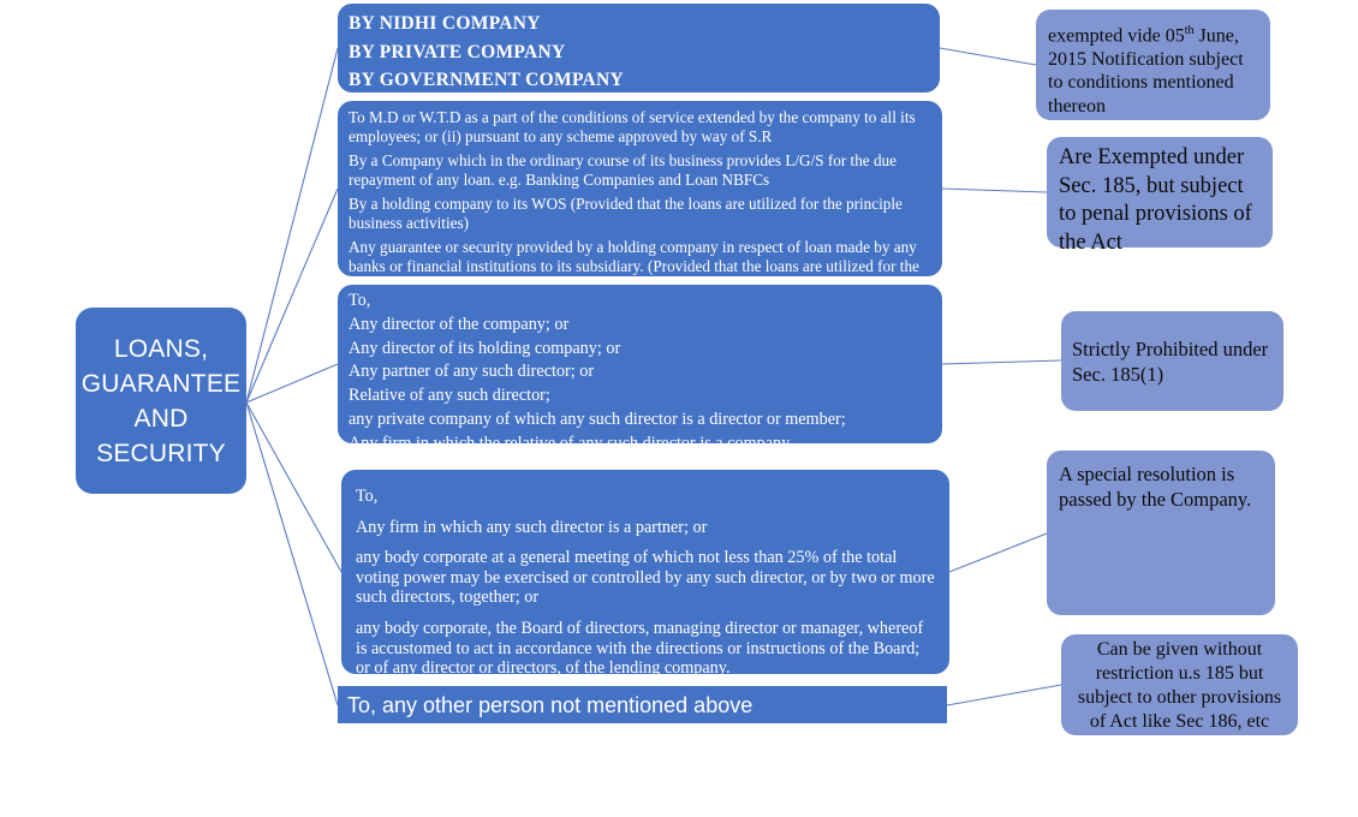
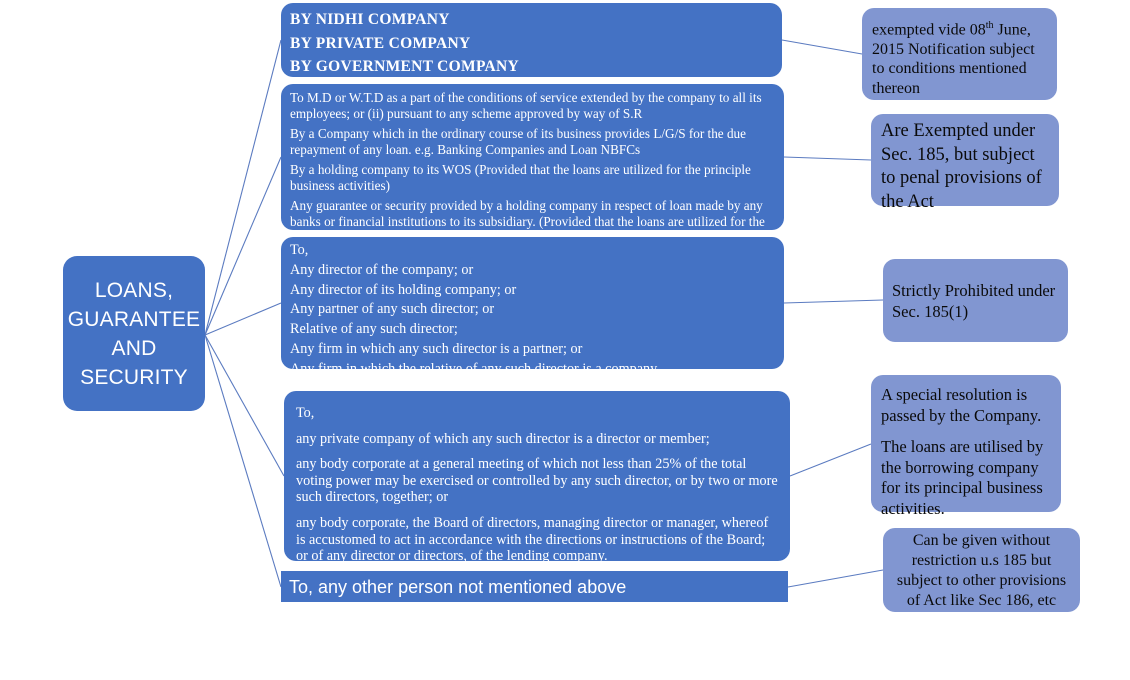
  LOANS,
  GUARANTEE
  AND
  SECURITY
  BY NIDHI COMPANY
  BY PRIVATE COMPANY
  BY GOVERNMENT COMPANY
  To M.D or W.T.D as a part of the conditions of service extended by the company to all its employees; or (ii) pursuant to any scheme approved by way of S.R
  By a Company which in the ordinary course of its business provides L/G/S for the due repayment of any loan. e.g. Banking Companies and Loan NBFCs
  By a holding company to its WOS (Provided that the loans are utilized for the principle business activities)
  Any guarantee or security provided by a holding company in respect of loan made by any banks or financial institutions to its subsidiary. (Provided that the loans are utilized for the
  To,
  Any director of the company; or
  Any director of its holding company; or
  Any partner of any such director; or
  Relative of any such director;
- any private company of which any such director is a director or member;
+ Any firm in which any such director is a partner; or
  Any firm in which the relative of any such director is a company
  To,
- Any firm in which any such director is a partner; or
+ any private company of which any such director is a director or member;
  any body corporate at a general meeting of which not less than 25% of the total voting power may be exercised or controlled by any such director, or by two or more such directors, together; or
  any body corporate, the Board of directors, managing director or manager, whereof is accustomed to act in accordance with the directions or instructions of the Board; or of any director or directors, of the lending company.
  To, any other person not mentioned above
- exempted vide 05th June, 2015 Notification subject to conditions mentioned thereon
+ exempted vide 08th June, 2015 Notification subject to conditions mentioned thereon
  Are Exempted under Sec. 185, but subject to penal provisions of the Act
  Strictly Prohibited under Sec. 185(1)
  A special resolution is passed by the Company.
+ The loans are utilised by the borrowing company for its principal business activities.
  Can be given without restriction u.s 185 but subject to other provisions of Act like Sec 186, etc
